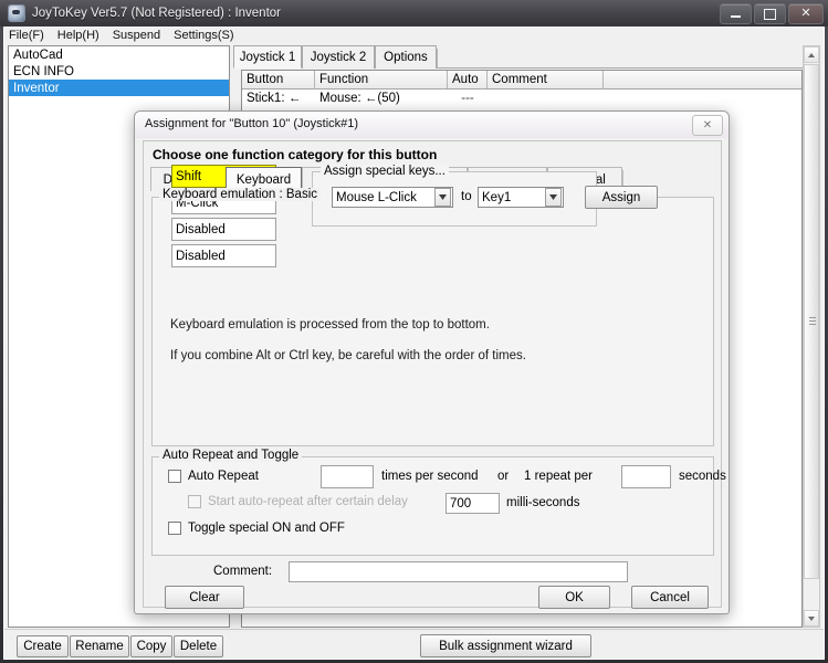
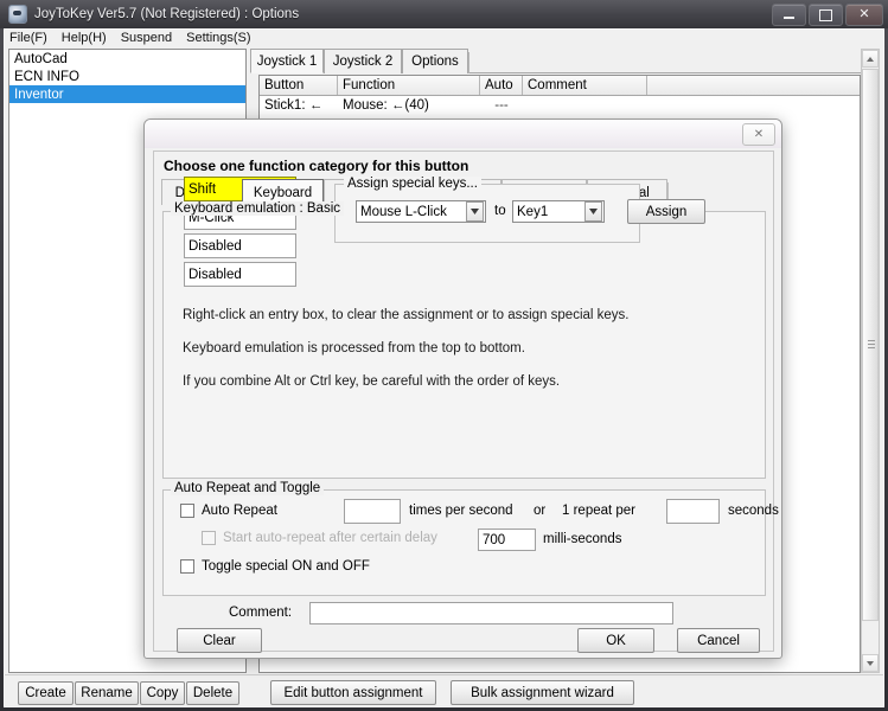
- JoyToKey Ver5.7 (Not Registered) : Inventor
+ JoyToKey Ver5.7 (Not Registered) : Options
  ✕
  File(F)
  Help(H)
  Suspend
  Settings(S)
  AutoCad
  ECN INFO
  Inventor
  Joystick 1
  Joystick 2
  Options
  Button
  Function
  Auto
  Comment
  Stick1: ←
- Mouse: ←(50)
+ Mouse: ←(40)
  ---
  Create
  Rename
  Copy
  Delete
+ Edit button assignment
  Bulk assignment wizard
- Assignment for "Button 10" (Joystick#1)
  ✕
  Choose one function category for this button
  Keyboard
  Keyboard emulation : Basic
  Shift
  M-Click
  Disabled
  Disabled
  Assign special keys...
  Mouse L-Click
  to
  Key1
  Assign
+ Right-click an entry box, to clear the assignment or to assign special keys.
  Keyboard emulation is processed from the top to bottom.
- If you combine Alt or Ctrl key, be careful with the order of times.
+ If you combine Alt or Ctrl key, be careful with the order of keys.
  Auto Repeat and Toggle
  Auto Repeat
  times per second
  or
  1 repeat per
  seconds
  Start auto-repeat after certain delay
  700
  milli-seconds
  Toggle special ON and OFF
  Comment:
  Clear
  OK
  Cancel
